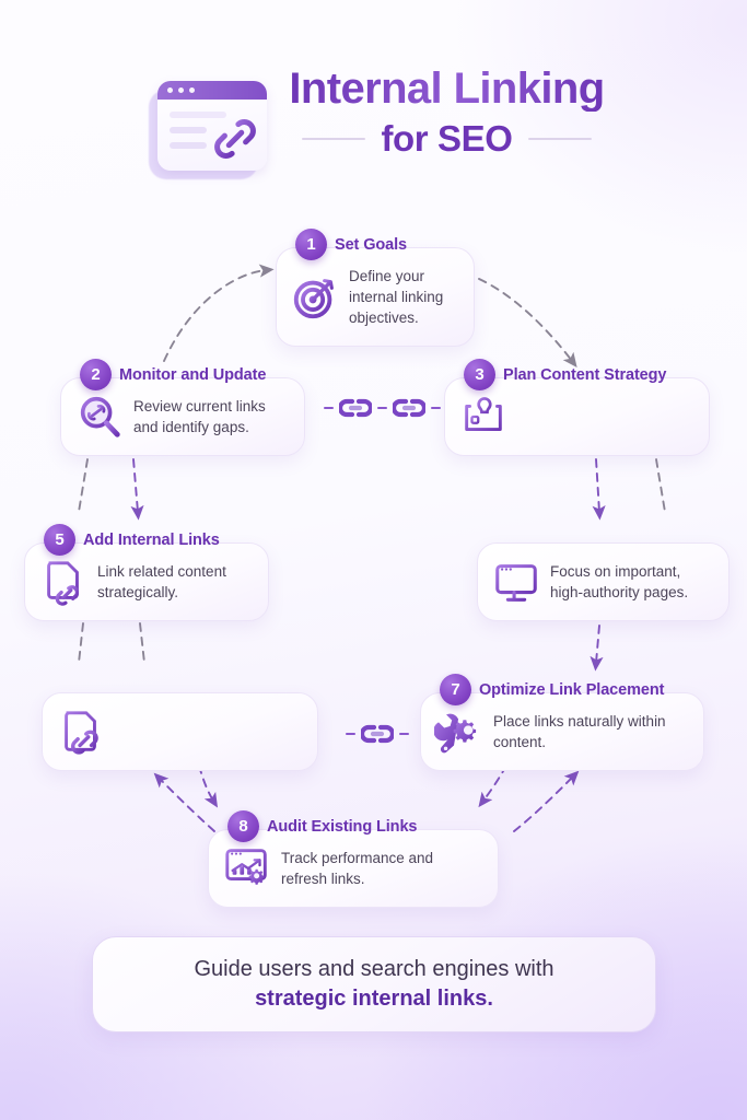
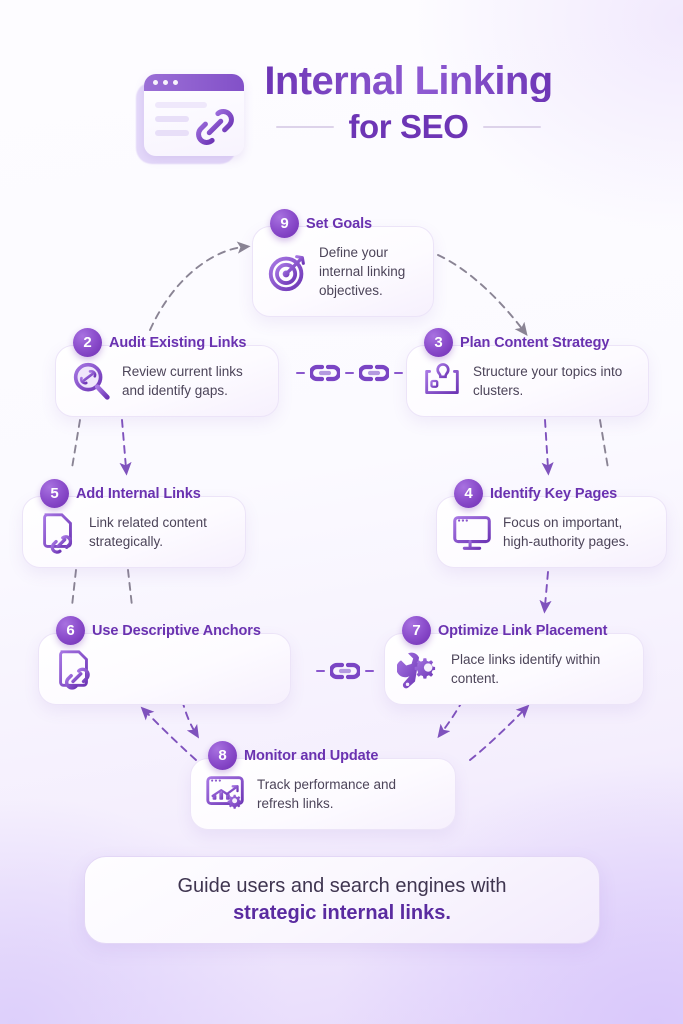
  Internal Linking
  for SEO
- 1
+ 9
  Set Goals
  Define your internal linking objectives.
  2
- Monitor and Update
+ Audit Existing Links
  Review current links and identify gaps.
  3
  Plan Content Strategy
+ Structure your topics into clusters.
+ 4
+ Identify Key Pages
  Focus on important, high-authority pages.
  5
  Add Internal Links
  Link related content strategically.
+ 6
+ Use Descriptive Anchors
  7
  Optimize Link Placement
- Place links naturally within content.
+ Place links identify within content.
  8
- Audit Existing Links
+ Monitor and Update
  Track performance and refresh links.
  Guide users and search engines with
  strategic internal links.
